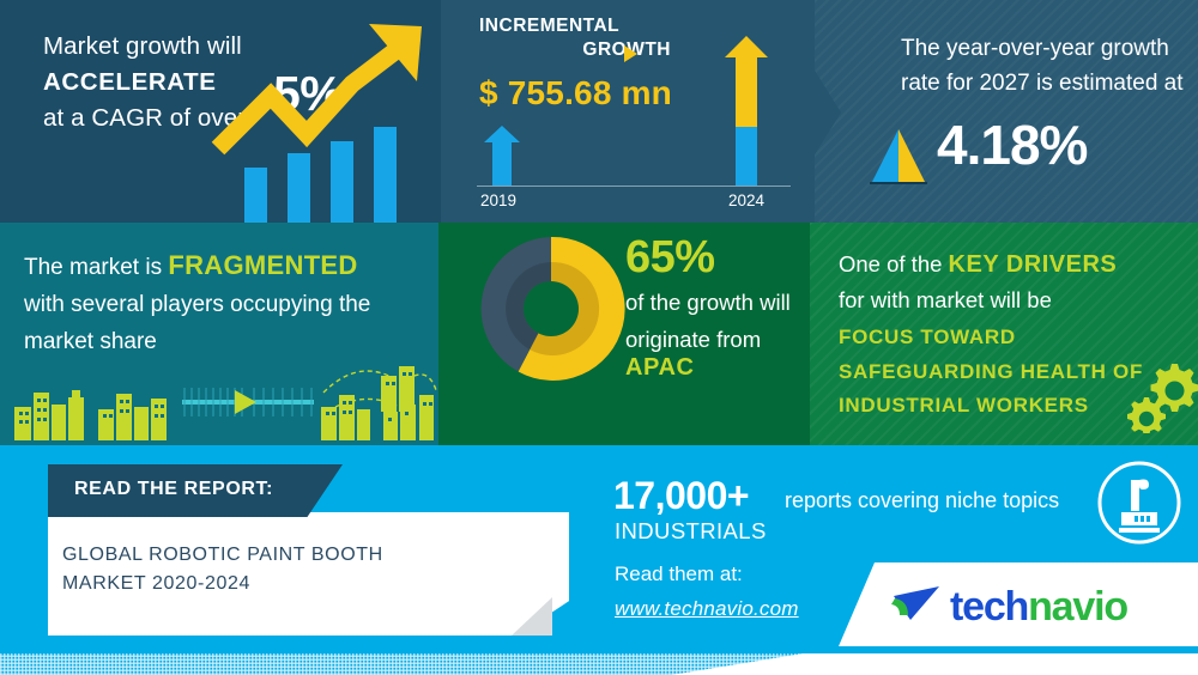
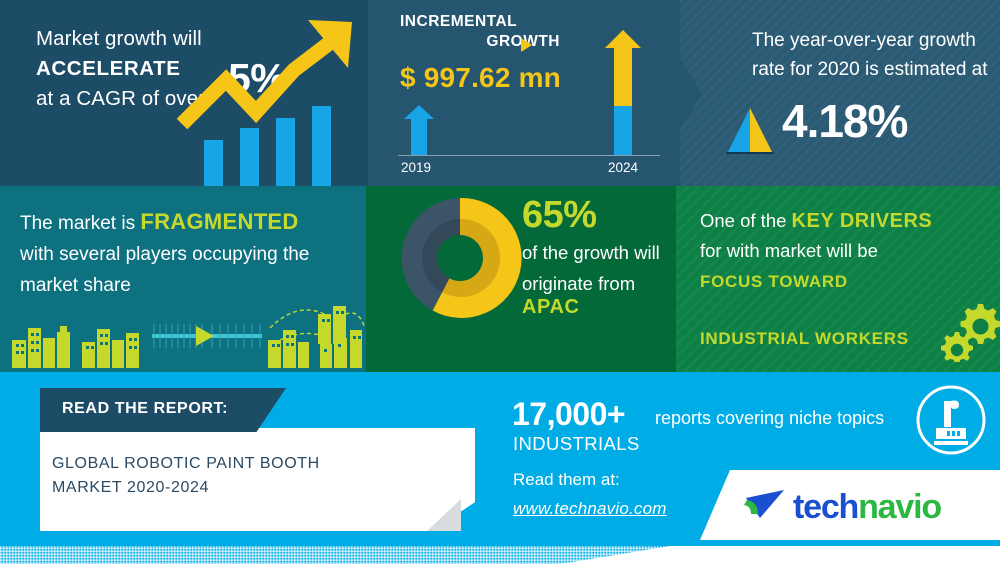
  Market growth will ACCELERATE
  at a CAGR of ove
  5%
  INCREMENTAL
  GROWTH
- $ 755.68 mn
+ $ 997.62 mn
  2019
  2024
  The year-over-year growth
- rate for 2027 is estimated at
+ rate for 2020 is estimated at
  4.18%
  The market is FRAGMENTED
  with several players occupying the
  market share
  65%
  of the growth will
  originate from
  APAC
  One of the KEY DRIVERS
  for with market will be
  FOCUS TOWARD
- SAFEGUARDING HEALTH OF
  INDUSTRIAL WORKERS
  READ THE REPORT:
  GLOBAL ROBOTIC PAINT BOOTH
  MARKET 2020-2024
  17,000+
  reports covering niche topics
  INDUSTRIALS
  Read them at:
  www.technavio.com
  technavio
